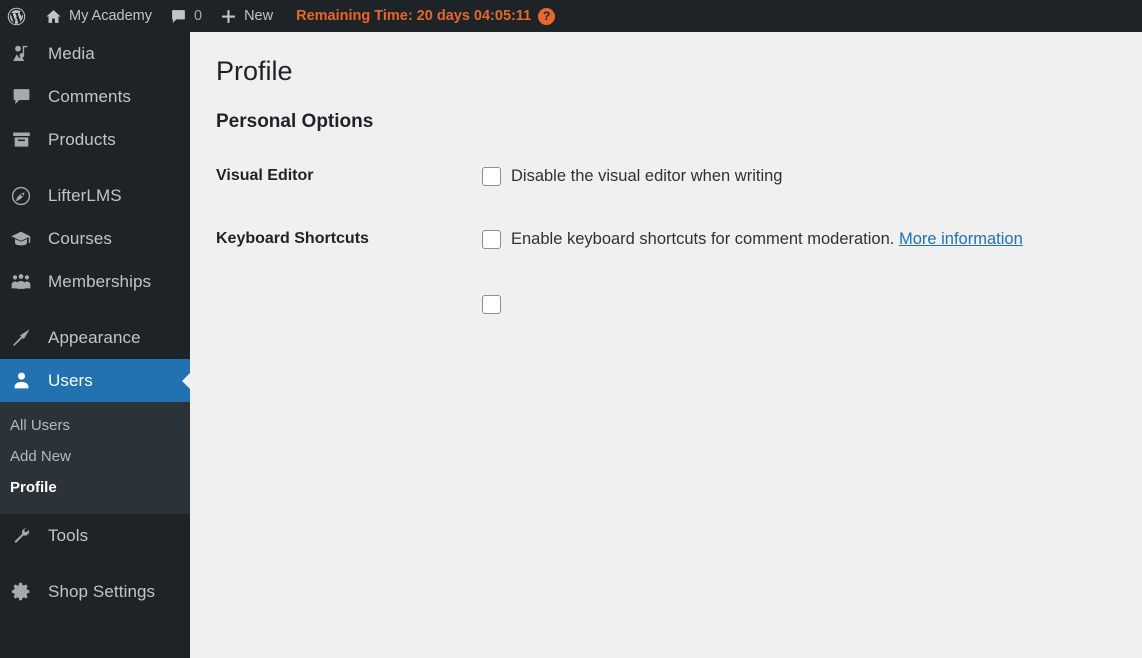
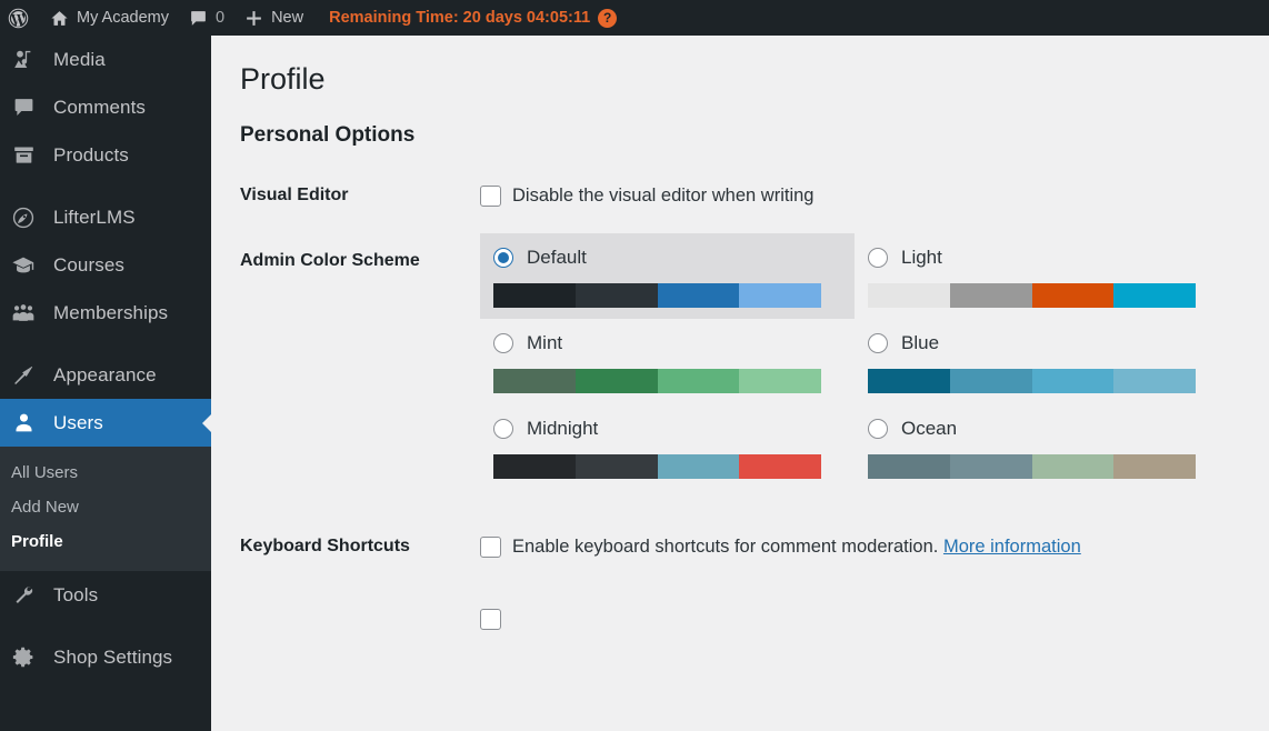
  My Academy
  0
  New
  Remaining Time: 20 days 04:05:11
  ?
  Media
  Comments
  Products
  LifterLMS
  Courses
  Memberships
  Appearance
  Users
  All Users
  Add New
  Profile
  Tools
  Shop Settings
  Profile
  Personal Options
  Visual Editor	Disable the visual editor when writing
+ Admin Color Scheme	Default Light Mint Blue Midnight Ocean
  Keyboard Shortcuts	Enable keyboard shortcuts for comment moderation. More information
